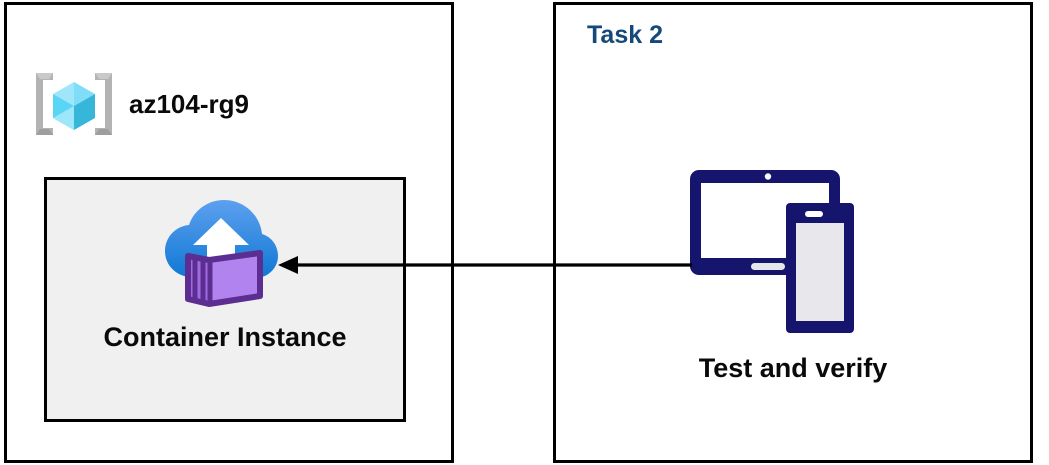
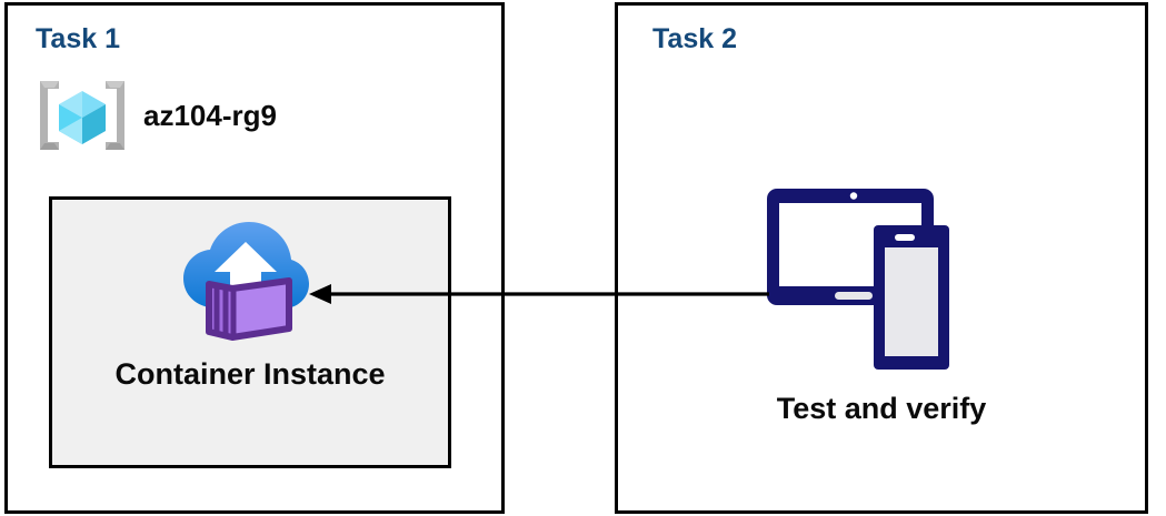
+ Task 1
  az104-rg9
  Container Instance
  Task 2
  Test and verify
